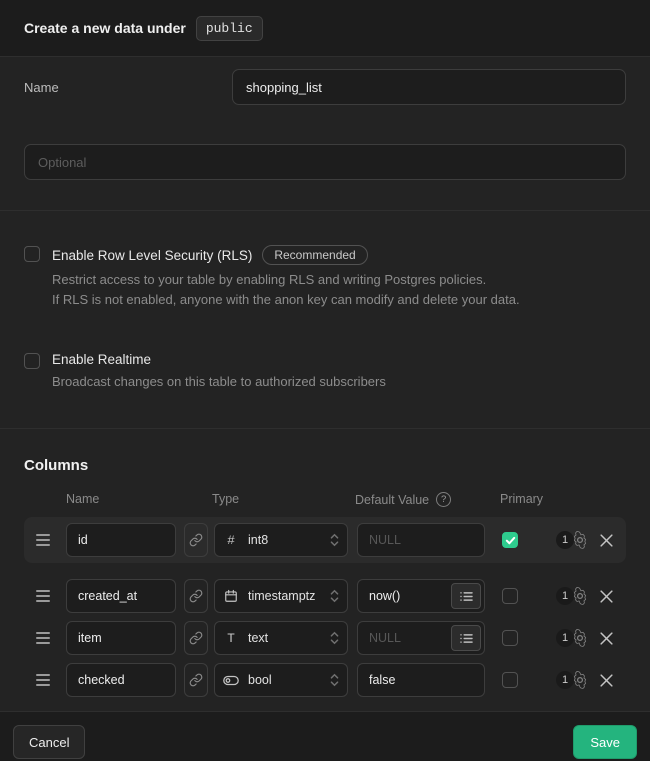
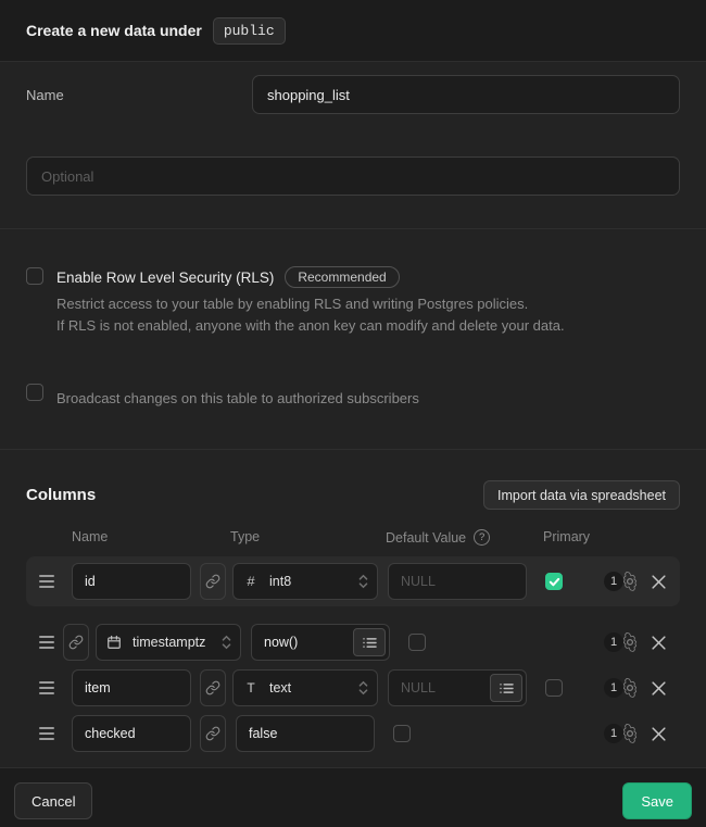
  Create a new data under
  public
  Name
  shopping_list
  Optional
  Enable Row Level Security (RLS)
  Recommended
  Restrict access to your table by enabling RLS and writing Postgres policies.
  If RLS is not enabled, anyone with the anon key can modify and delete your data.
- Enable Realtime
  Broadcast changes on this table to authorized subscribers
  Columns
+ Import data via spreadsheet
  Name
  Type
  Default Value
  ?
  Primary
  id
  #
  int8
  NULL
  1
- created_at
  timestamptz
  now()
  1
  item
  T
  text
  NULL
  1
  checked
- bool
  false
  1
  Cancel
  Save
